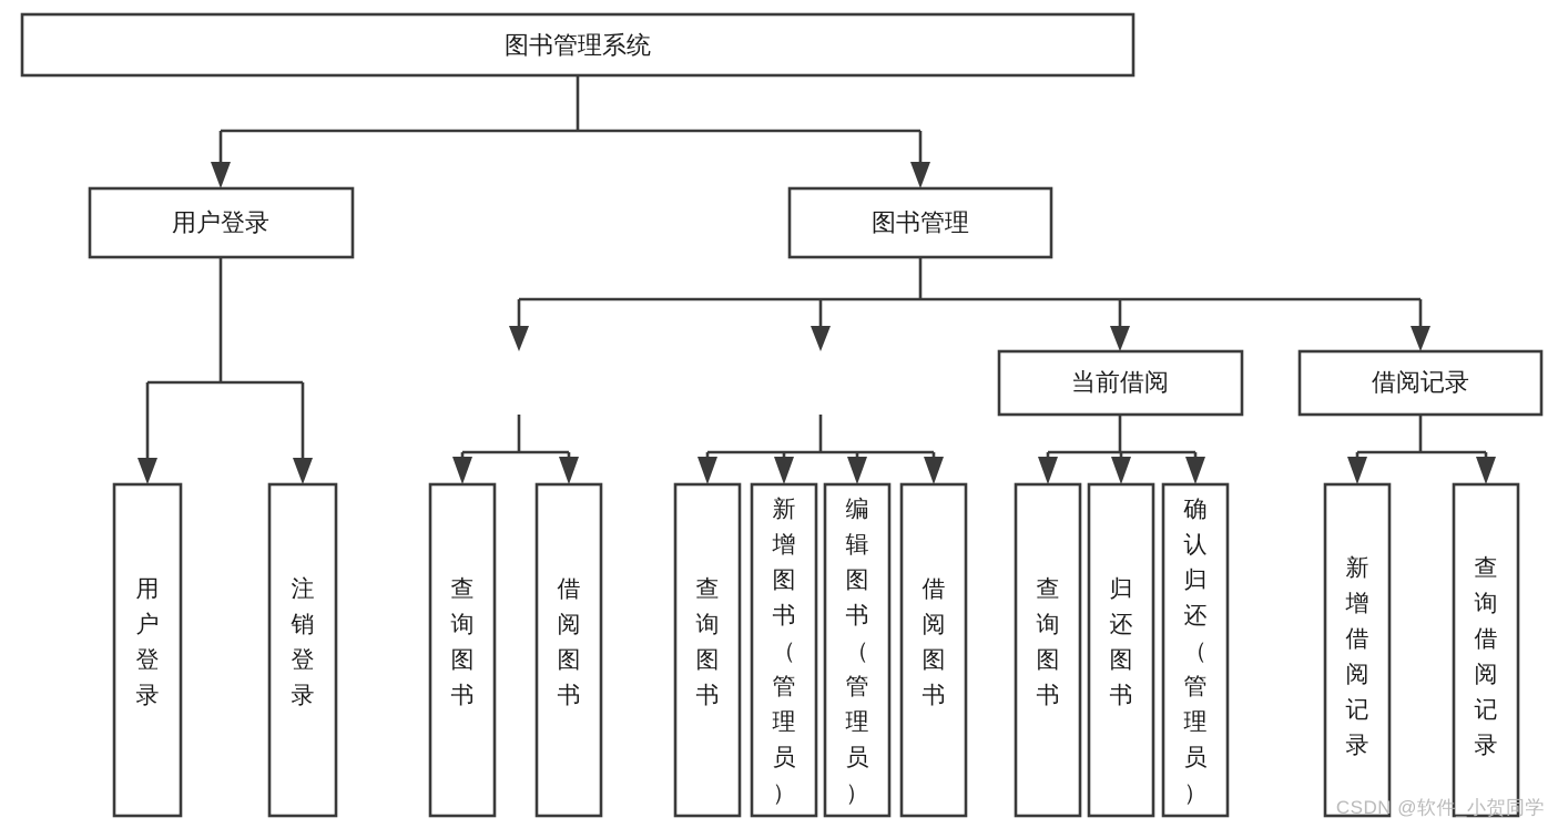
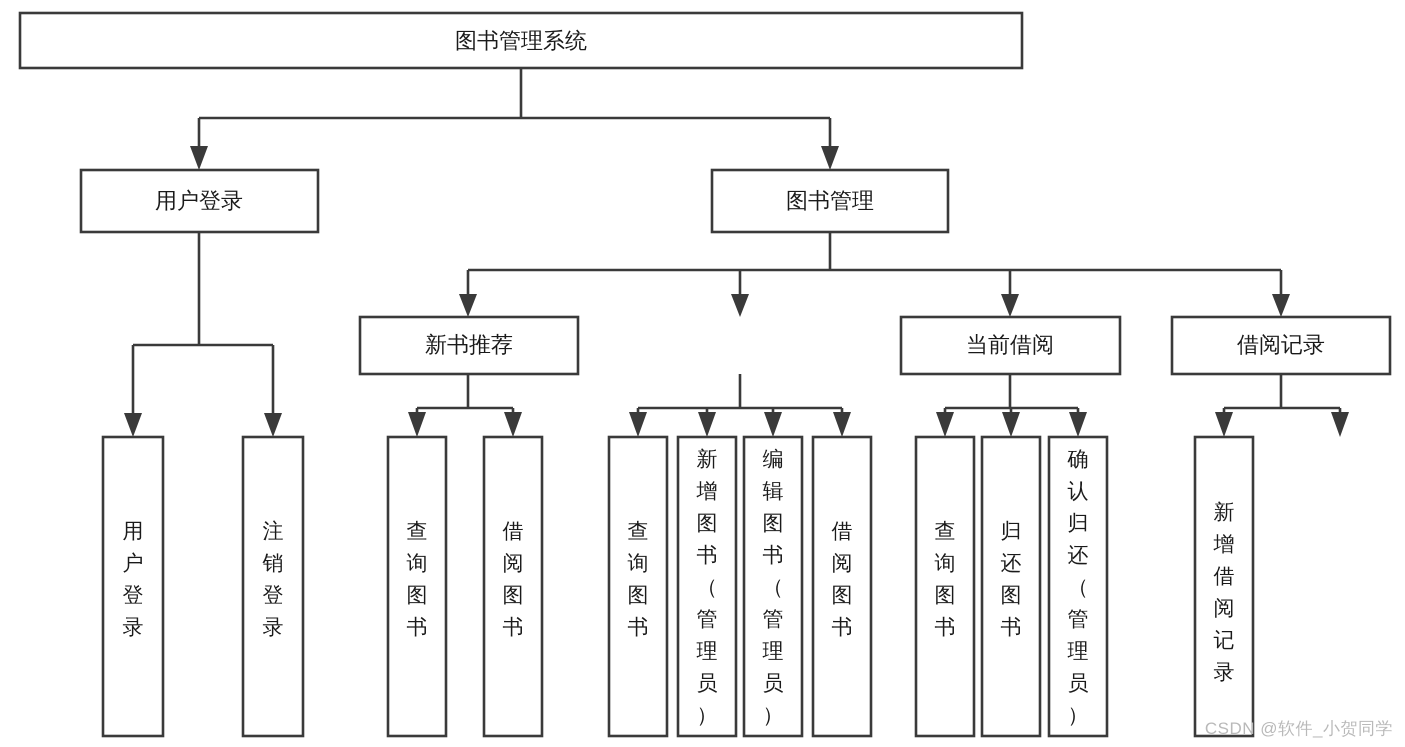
  图书管理系统
  用户登录
  图书管理
+ 新书推荐
  当前借阅
  借阅记录
  用户登录
  注销登录
  查询图书
  借阅图书
  查询图书
  新增图书（管理员）
  编辑图书（管理员）
  借阅图书
  查询图书
  归还图书
  确认归还（管理员）
  新增借阅记录
- 查询借阅记录
  CSDN @软件_小贺同学
